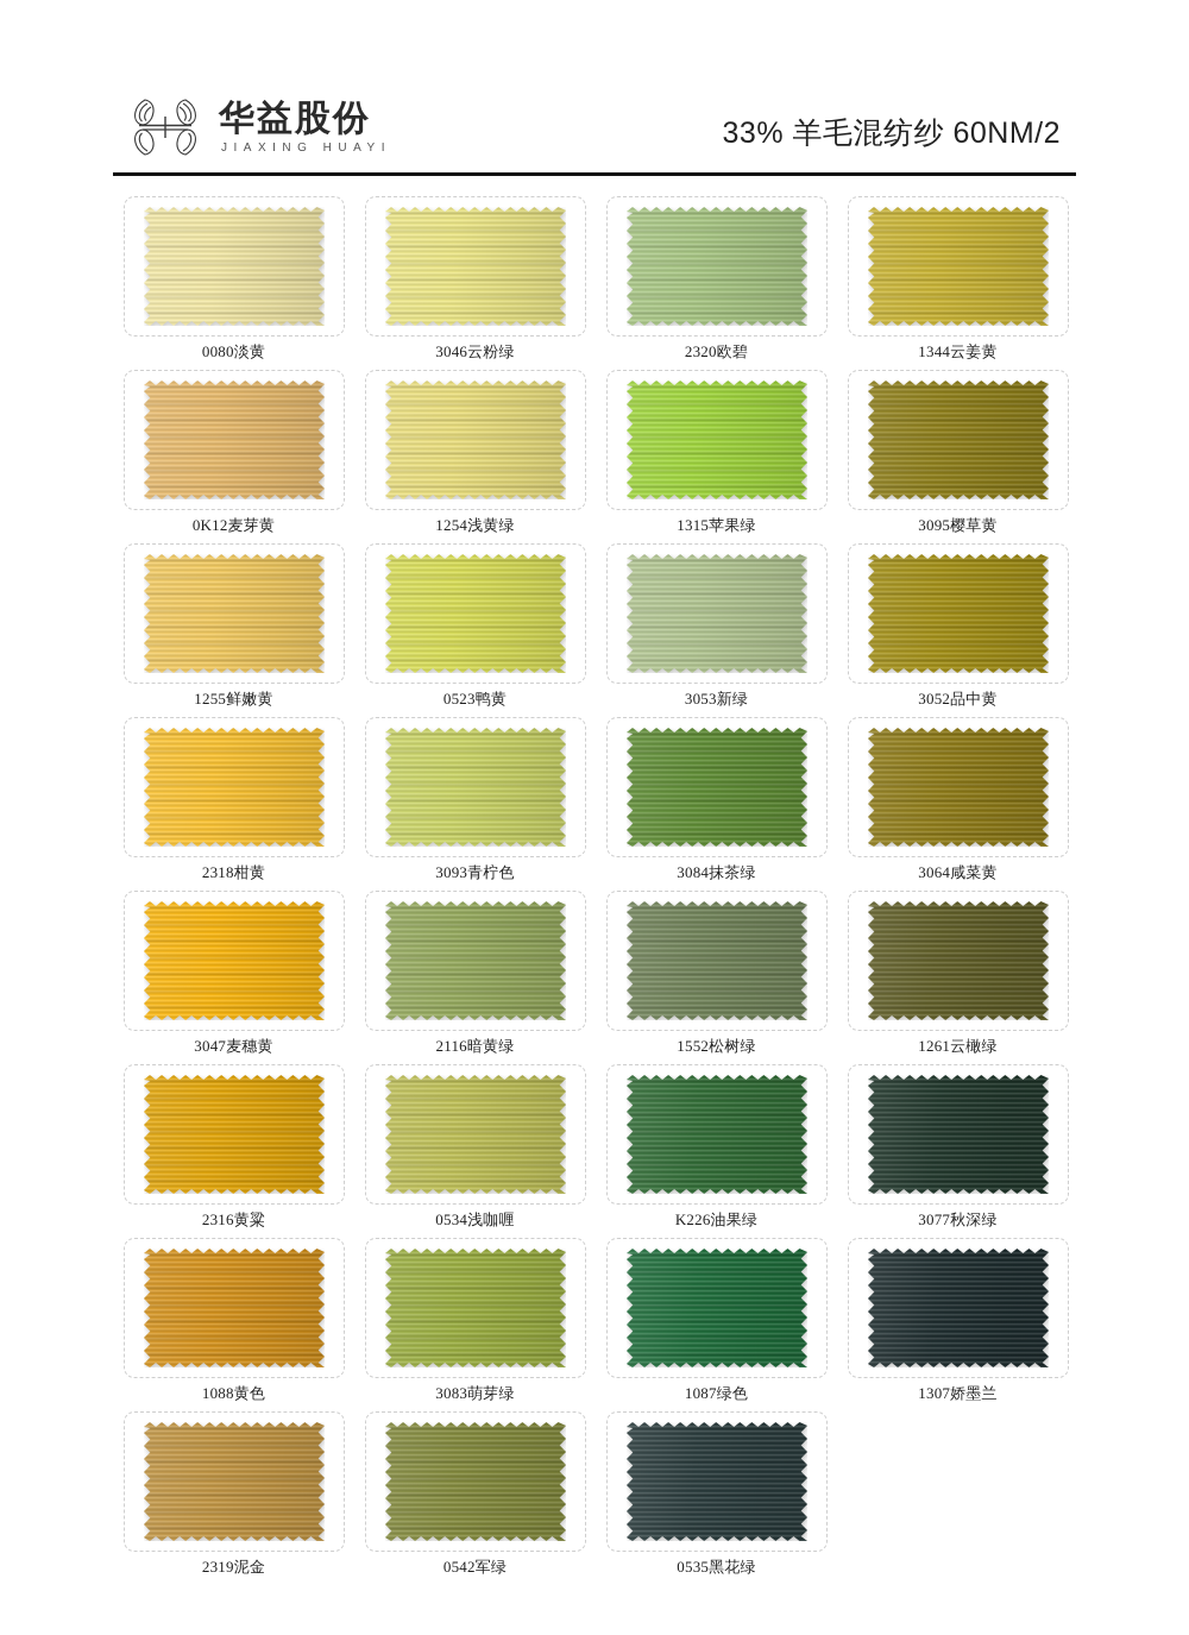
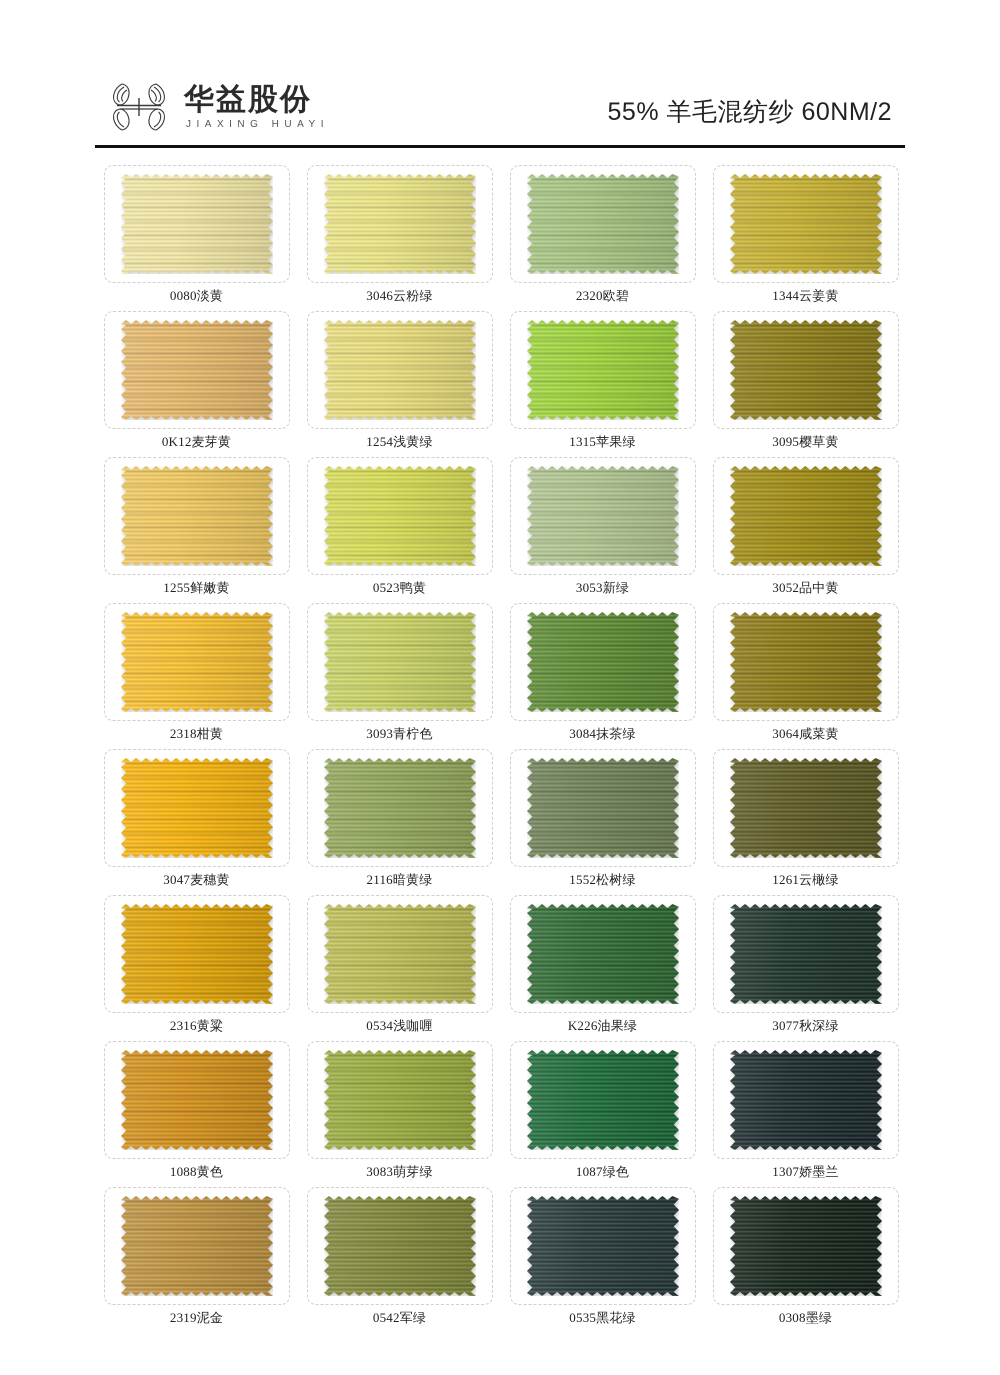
  华益股份
  JIAXING HUAYI
- 33% 羊毛混纺纱 60NM/2
+ 55% 羊毛混纺纱 60NM/2
  0080淡黄
  3046云粉绿
  2320欧碧
  1344云姜黄
  0K12麦芽黄
  1254浅黄绿
  1315苹果绿
  3095樱草黄
  1255鲜嫩黄
  0523鸭黄
  3053新绿
  3052品中黄
  2318柑黄
  3093青柠色
  3084抹茶绿
  3064咸菜黄
  3047麦穗黄
  2116暗黄绿
  1552松树绿
  1261云橄绿
  2316黄粱
  0534浅咖喱
  K226油果绿
  3077秋深绿
  1088黄色
  3083萌芽绿
  1087绿色
  1307娇墨兰
  2319泥金
  0542军绿
  0535黑花绿
+ 0308墨绿
